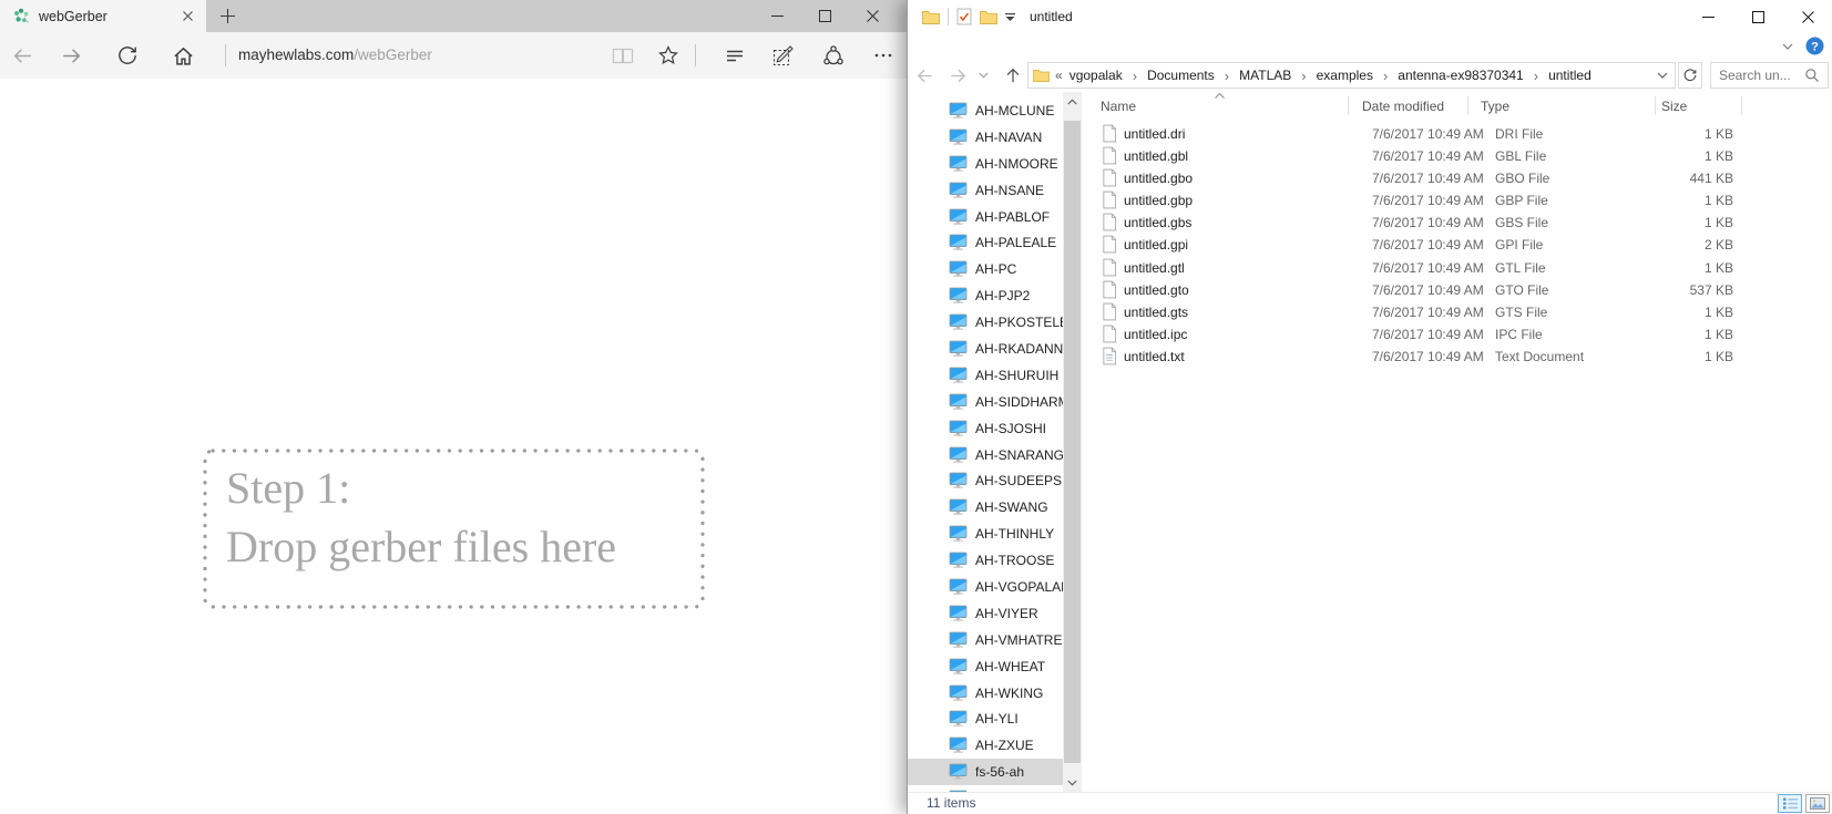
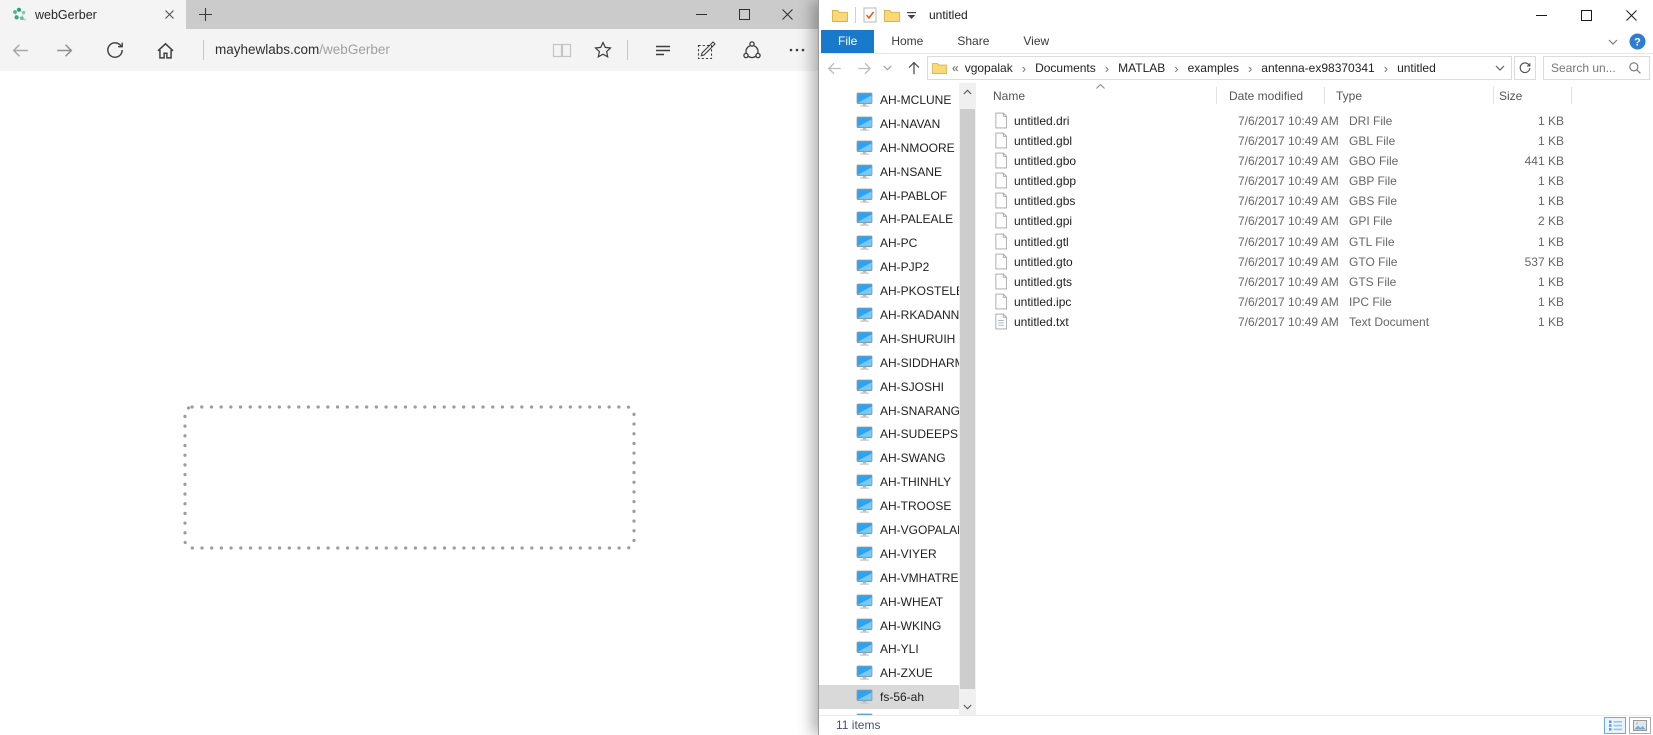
  webGerber
  mayhewlabs.com/webGerber
- Step 1:
- Drop gerber files here
  untitled
+ File
+ Home
+ Share
+ View
  ?
  «
  vgopalak
  ›
  Documents
  ›
  MATLAB
  ›
  examples
  ›
  antenna-ex98370341
  ›
  untitled
  Search un...
  AH-MCLUNE
  AH-NAVAN
  AH-NMOORE
  AH-NSANE
  AH-PABLOF
  AH-PALEALE
  AH-PC
  AH-PJP2
  AH-PKOSTEL
  AH-RKADANN
  AH-SHURUIH
  AH-SIDDHAR
  AH-SJOSHI
  AH-SNARANG
  AH-SUDEEPS
  AH-SWANG
  AH-THINHLY
  AH-TROOSE
  AH-VGOPALA
  AH-VIYER
  AH-VMHATRE
  AH-WHEAT
  AH-WKING
  AH-YLI
  AH-ZXUE
  fs-56-ah
  Name
  Date modified
  Type
  Size
  untitled.dri
  7/6/2017 10:49 AM
  DRI File
  1 KB
  untitled.gbl
  7/6/2017 10:49 AM
  GBL File
  1 KB
  untitled.gbo
  7/6/2017 10:49 AM
  GBO File
  441 KB
  untitled.gbp
  7/6/2017 10:49 AM
  GBP File
  1 KB
  untitled.gbs
  7/6/2017 10:49 AM
  GBS File
  1 KB
  untitled.gpi
  7/6/2017 10:49 AM
  GPI File
  2 KB
  untitled.gtl
  7/6/2017 10:49 AM
  GTL File
  1 KB
  untitled.gto
  7/6/2017 10:49 AM
  GTO File
  537 KB
  untitled.gts
  7/6/2017 10:49 AM
  GTS File
  1 KB
  untitled.ipc
  7/6/2017 10:49 AM
  IPC File
  1 KB
  untitled.txt
  7/6/2017 10:49 AM
  Text Document
  1 KB
  11 items
